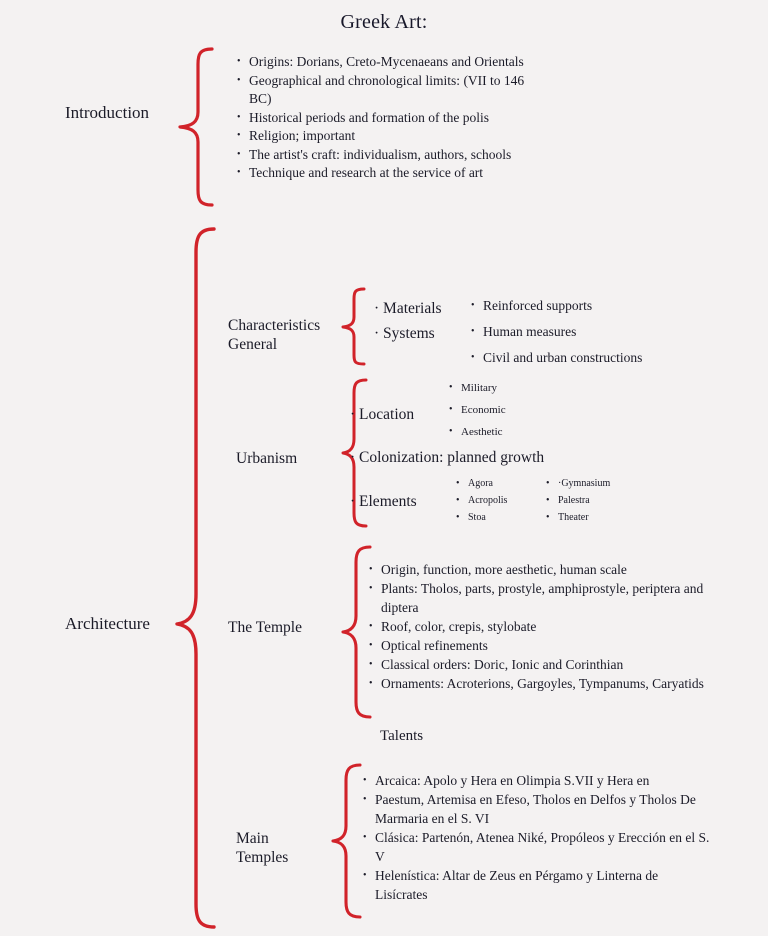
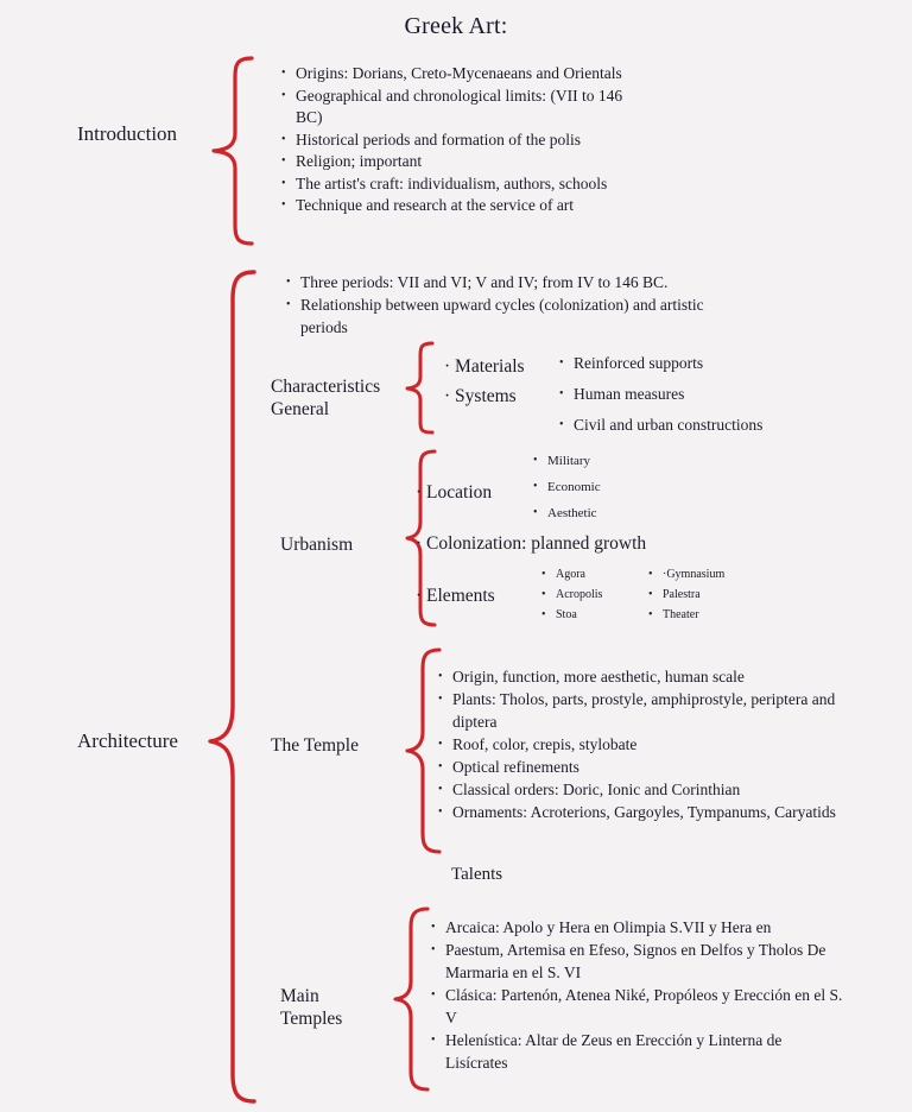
  Greek Art:
  Introduction
  Origins: Dorians, Creto-Mycenaeans and Orientals
  Geographical and chronological limits: (VII to 146 BC)
  Historical periods and formation of the polis
  Religion; important
  The artist's craft: individualism, authors, schools
  Technique and research at the service of art
  Architecture
+ Three periods: VII and VI; V and IV; from IV to 146 BC.
+ Relationship between upward cycles (colonization) and artistic periods
  Characteristics
  General
  · Materials
  · Systems
  Reinforced supports
  Human measures
  Civil and urban constructions
  Urbanism
  · Location
  Military
  Economic
  Aesthetic
  · Colonization: planned growth
  · Elements
  Agora
  Acropolis
  Stoa
  ·Gymnasium
  Palestra
  Theater
  The Temple
  Origin, function, more aesthetic, human scale
  Plants: Tholos, parts, prostyle, amphiprostyle, periptera and diptera
  Roof, color, crepis, stylobate
  Optical refinements
  Classical orders: Doric, Ionic and Corinthian
  Ornaments: Acroterions, Gargoyles, Tympanums, Caryatids
  Talents
  Main
  Temples
  Arcaica: Apolo y Hera en Olimpia S.VII y Hera en
- Paestum, Artemisa en Efeso, Tholos en Delfos y Tholos De Marmaria en el S. VI
+ Paestum, Artemisa en Efeso, Signos en Delfos y Tholos De Marmaria en el S. VI
  Clásica: Partenón, Atenea Niké, Propóleos y Erección en el S. V
- Helenística: Altar de Zeus en Pérgamo y Linterna de Lisícrates
+ Helenística: Altar de Zeus en Erección y Linterna de Lisícrates
